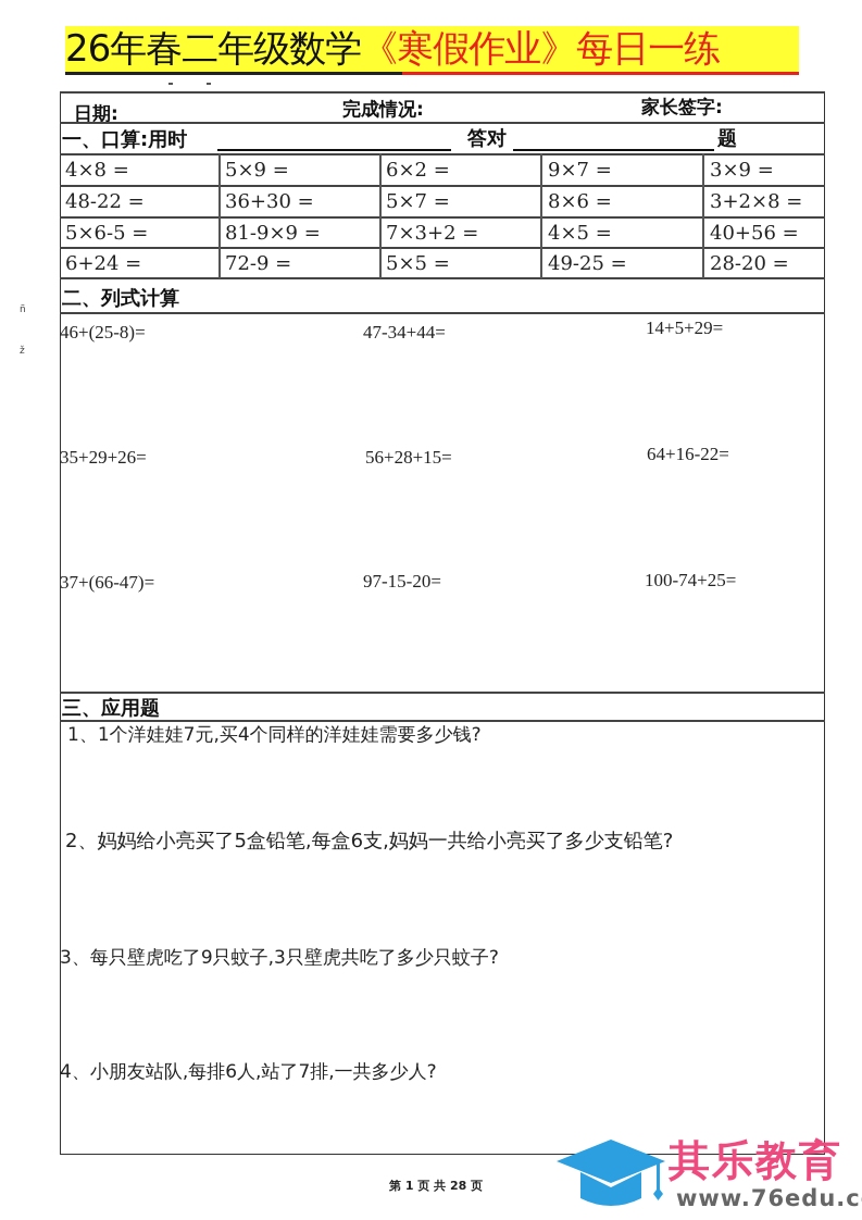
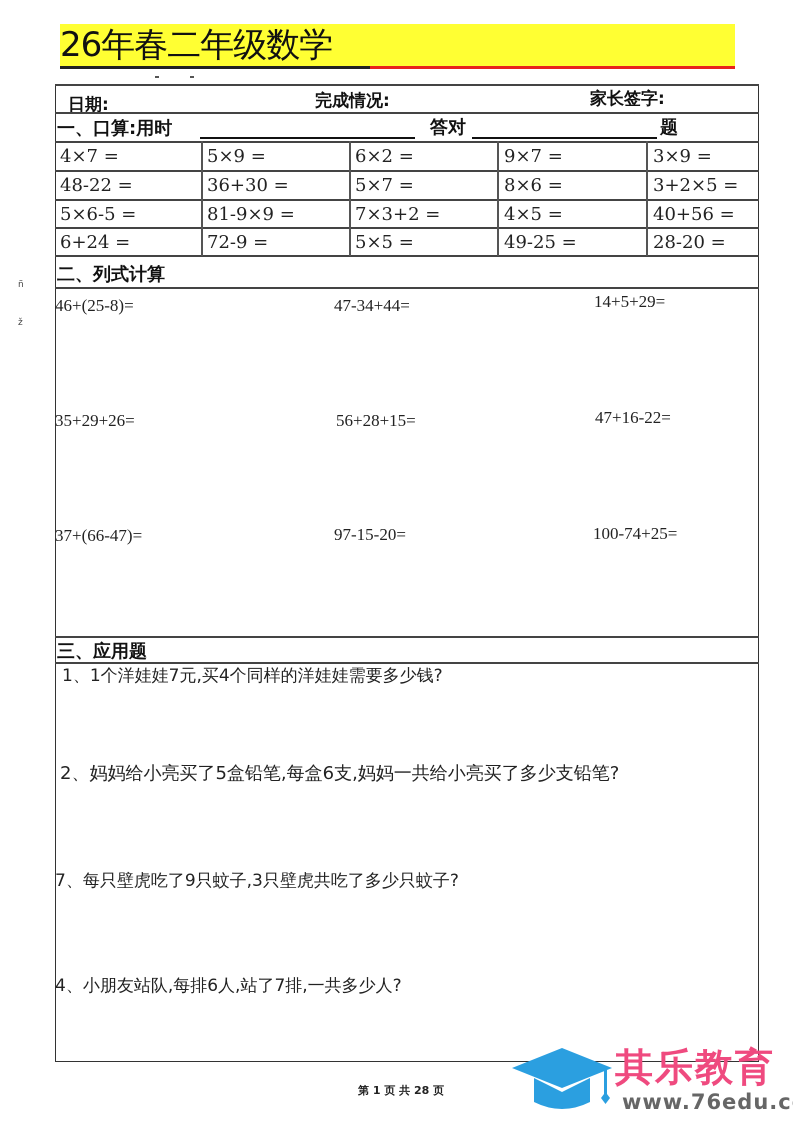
  26年春二年级数学
- 《寒假作业》每日一练
  日期:
  完成情况:
  家长签字:
  一、口算:用时
  答对
  题
- 4×8 =
+ 4×7 =
  5×9 =
  6×2 =
  9×7 =
  3×9 =
  48-22 =
  36+30 =
  5×7 =
  8×6 =
- 3+2×8 =
+ 3+2×5 =
  5×6-5 =
  81-9×9 =
  7×3+2 =
  4×5 =
  40+56 =
  6+24 =
  72-9 =
  5×5 =
  49-25 =
  28-20 =
  二、列式计算
  46+(25-8)=
  47-34+44=
  14+5+29=
  35+29+26=
  56+28+15=
- 64+16-22=
+ 47+16-22=
  37+(66-47)=
  97-15-20=
  100-74+25=
  三、应用题
  1、1个洋娃娃7元,买4个同样的洋娃娃需要多少钱?
  2、妈妈给小亮买了5盒铅笔,每盒6支,妈妈一共给小亮买了多少支铅笔?
- 3、每只壁虎吃了9只蚊子,3只壁虎共吃了多少只蚊子?
+ 7、每只壁虎吃了9只蚊子,3只壁虎共吃了多少只蚊子?
  4、小朋友站队,每排6人,站了7排,一共多少人?
  第 1 页 共 28 页
  其乐教育
  www.76edu.c
  ñ
  ž
